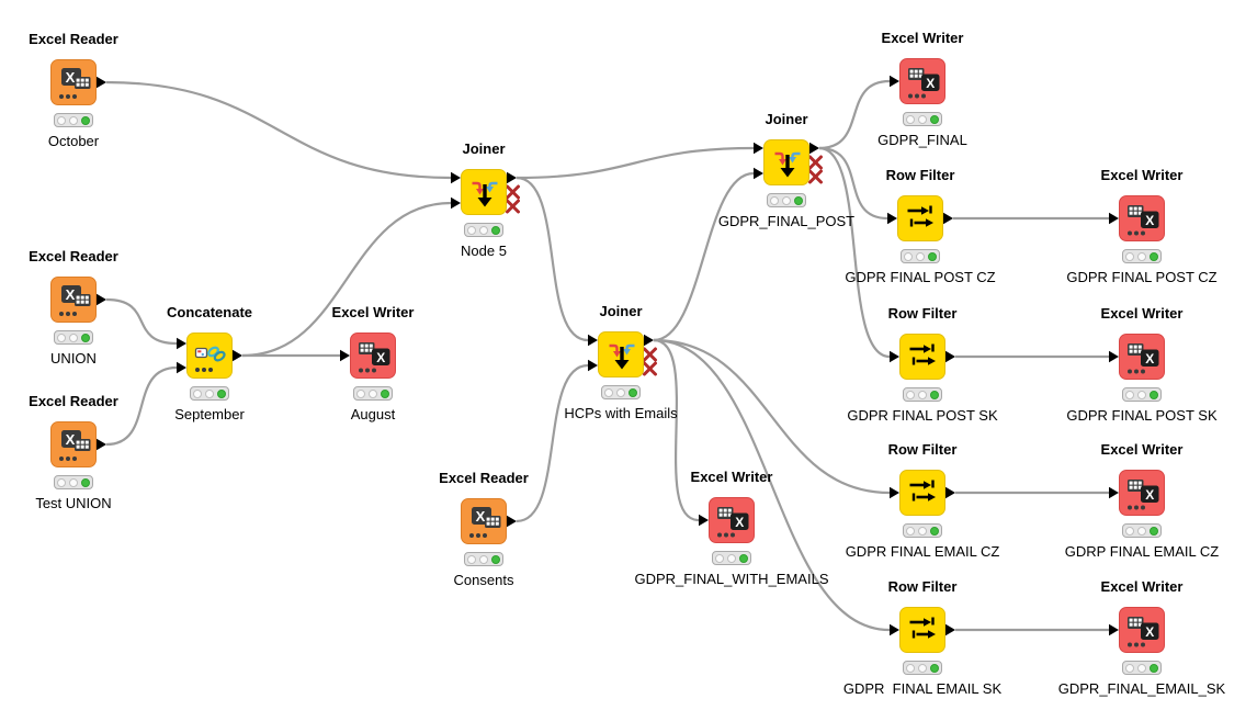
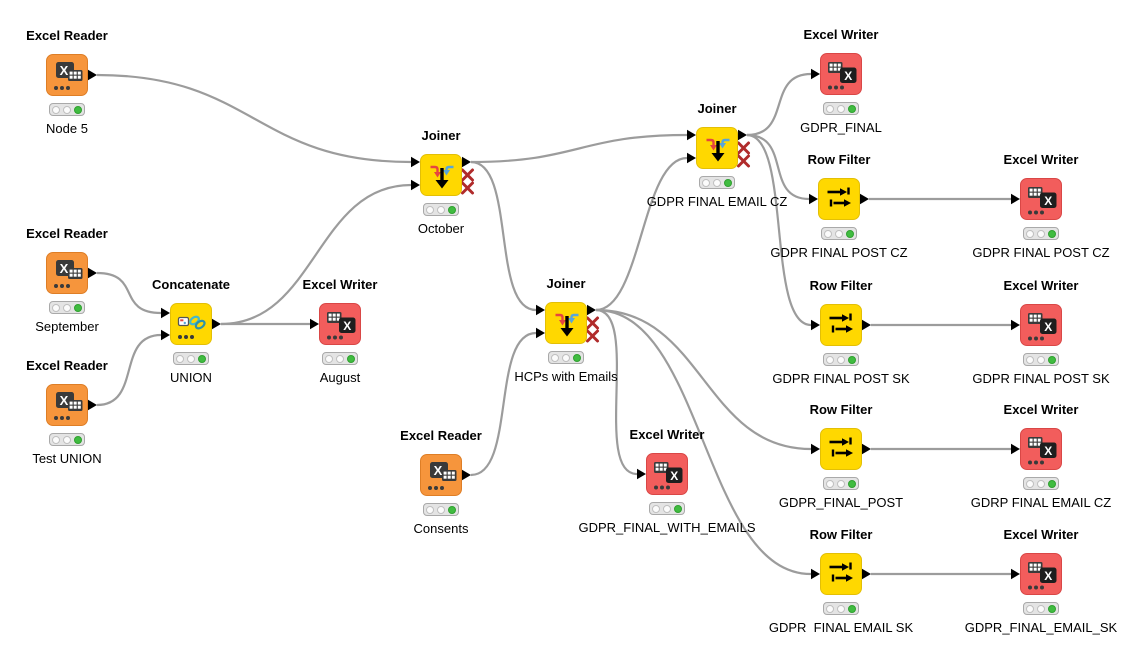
  Excel Reader
  X
- October
+ Node 5
  Excel Reader
  X
- UNION
+ September
  Excel Reader
  X
  Test UNION
  Concatenate
- September
+ UNION
  Excel Writer
  X
  August
  Joiner
- Node 5
+ October
  Joiner
  HCPs with Emails
  Excel Reader
  X
  Consents
  Joiner
- GDPR_FINAL_POST
+ GDPR FINAL EMAIL CZ
  Excel Writer
  X
  GDPR_FINAL
  Excel Writer
  X
  GDPR_FINAL_WITH_EMAILS
  Row Filter
  GDPR FINAL POST CZ
  Excel Writer
  X
  GDPR FINAL POST CZ
  Row Filter
  GDPR FINAL POST SK
  Excel Writer
  X
  GDPR FINAL POST SK
  Row Filter
- GDPR FINAL EMAIL CZ
+ GDPR_FINAL_POST
  Excel Writer
  X
  GDRP FINAL EMAIL CZ
  Row Filter
  GDPR FINAL EMAIL SK
  Excel Writer
  X
  GDPR_FINAL_EMAIL_SK
